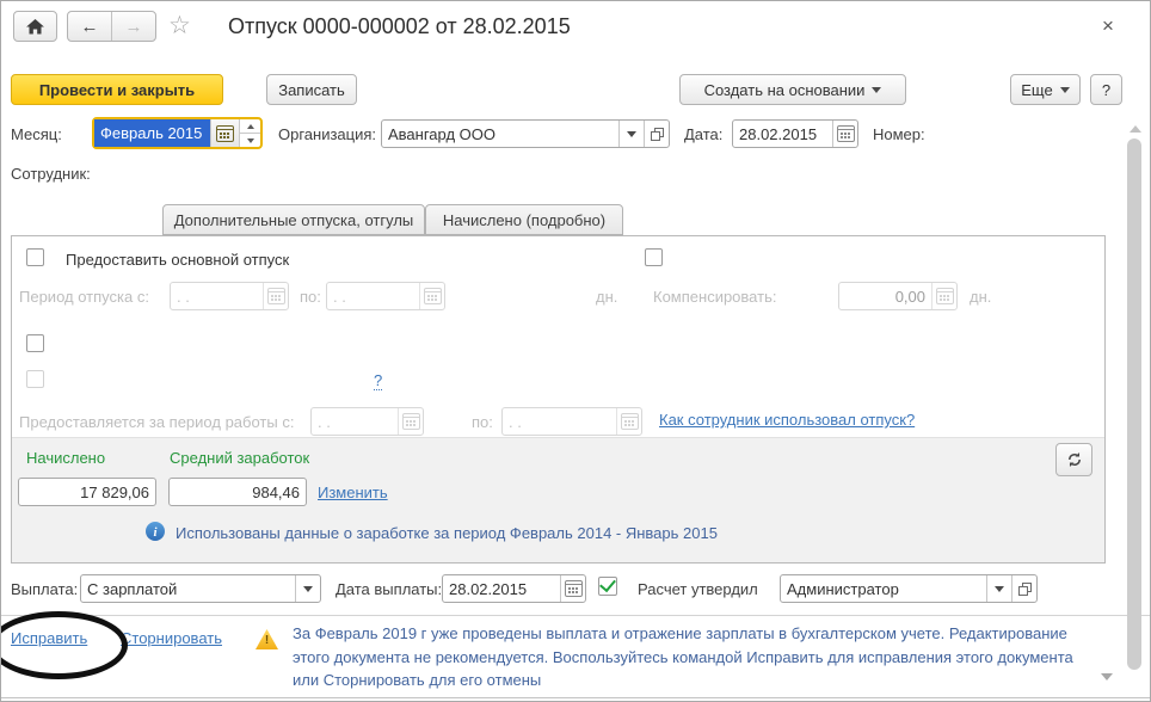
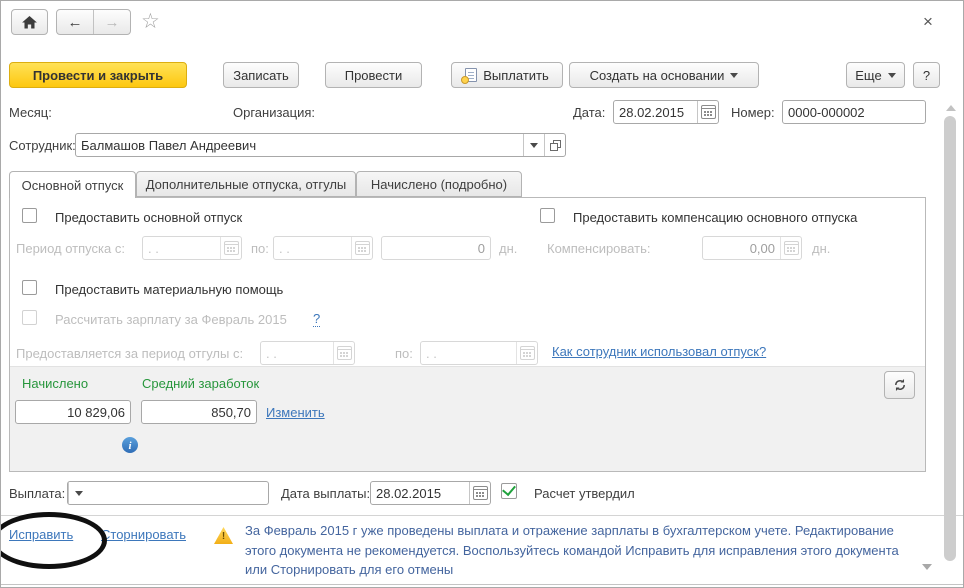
  ←
  →
  ☆
- Отпуск 0000-000002 от 28.02.2015
  ×
  Провести и закрыть
  Записать
+ Провести
+ Выплатить
  Создать на основании
  Еще
  ?
  Месяц:
- Февраль 2015
  Организация:
- Авангард ООО
  Дата:
  28.02.2015
  Номер:
+ 0000-000002
  Сотрудник:
+ Балмашов Павел Андреевич
+ Основной отпуск
  Дополнительные отпуска, отгулы
  Начислено (подробно)
  Предоставить основной отпуск
+ Предоставить компенсацию основного отпуска
  Период отпуска с:
  . .
  по:
  . .
+ 0
  дн.
  Компенсировать:
  0,00
  дн.
+ Предоставить материальную помощь
+ Рассчитать зарплату за Февраль 2015
  ?
- Предоставляется за период работы с:
+ Предоставляется за период отгулы с:
  . .
  по:
  . .
  Как сотрудник использовал отпуск?
  Начислено
  Средний заработок
- 17 829,06
+ 10 829,06
- 984,46
+ 850,70
  Изменить
- Использованы данные о заработке за период Февраль 2014 - Январь 2015
  Выплата:
- С зарплатой
  Дата выплаты:
  28.02.2015
  Расчет утвердил
- Администратор
  Исправить
  Сторнировать
- За Февраль 2019 г уже проведены выплата и отражение зарплаты в бухгалтерском учете. Редактирование этого документа не рекомендуется. Воспользуйтесь командой Исправить для исправления этого документа или Сторнировать для его отмены
+ За Февраль 2015 г уже проведены выплата и отражение зарплаты в бухгалтерском учете. Редактирование этого документа не рекомендуется. Воспользуйтесь командой Исправить для исправления этого документа или Сторнировать для его отмены
